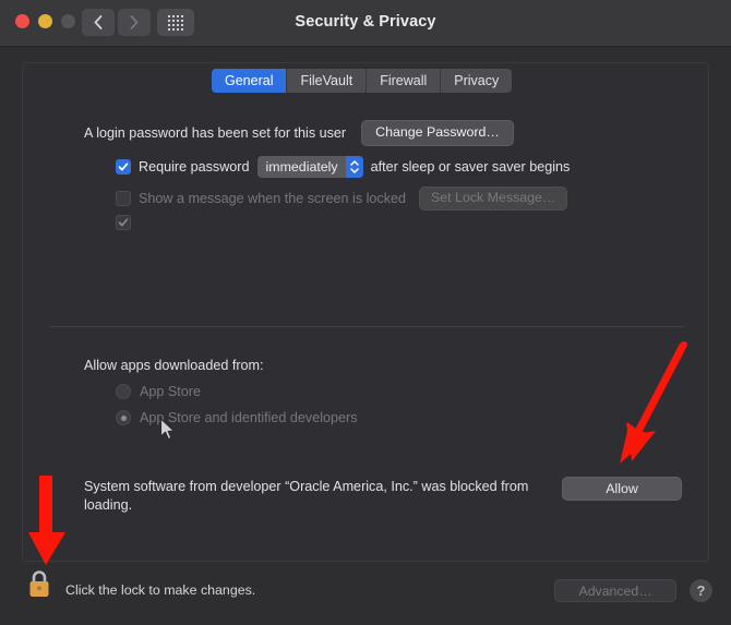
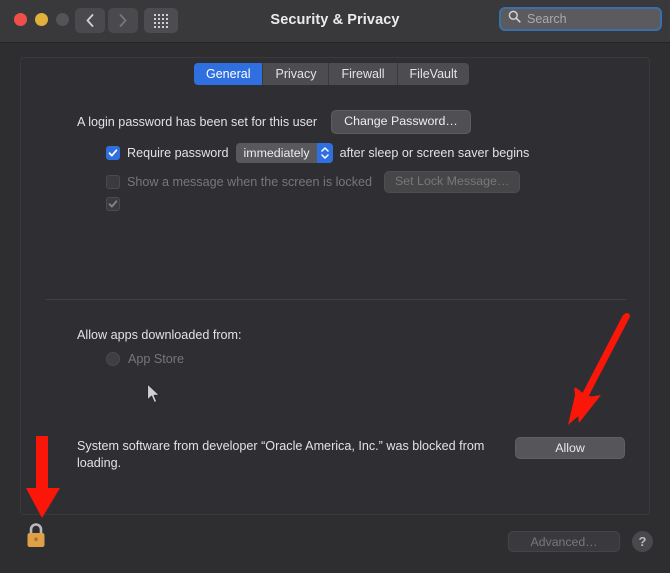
  Security & Privacy
+ Search
  General
- FileVault
+ Privacy
  Firewall
- Privacy
+ FileVault
  A login password has been set for this user
  Change Password…
  Require password
  immediately
- after sleep or saver saver begins
+ after sleep or screen saver begins
  Show a message when the screen is locked
  Set Lock Message…
  Allow apps downloaded from:
  App Store
- App Store and identified developers
  System software from developer “Oracle America, Inc.” was blocked from loading.
  Allow
- Click the lock to make changes.
  Advanced…
  ?
